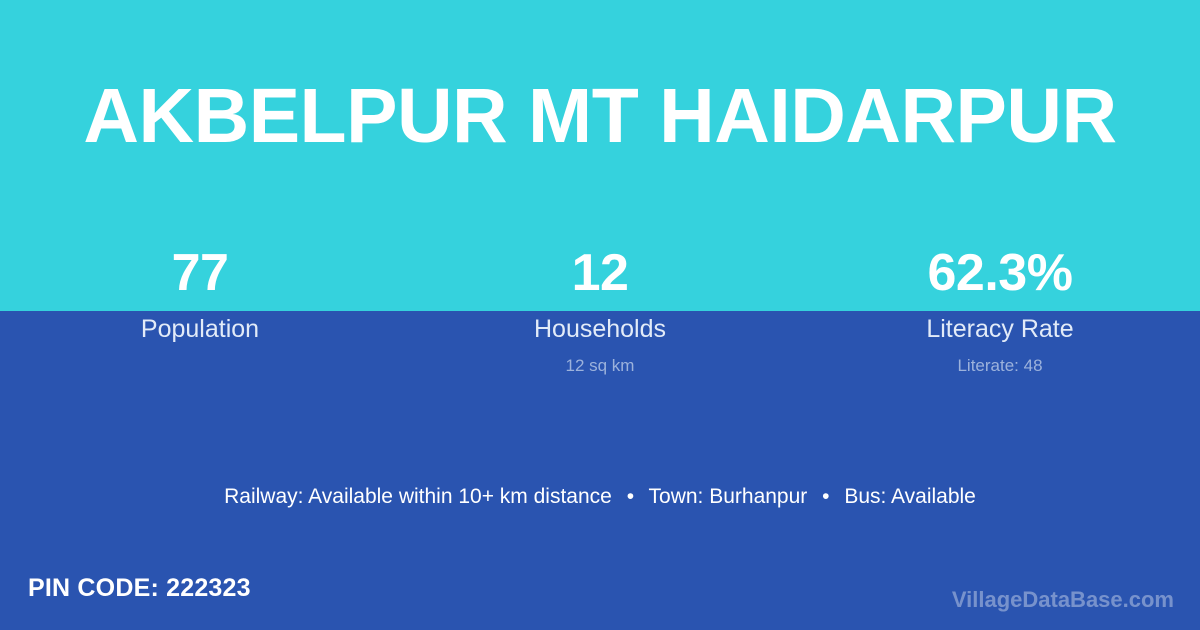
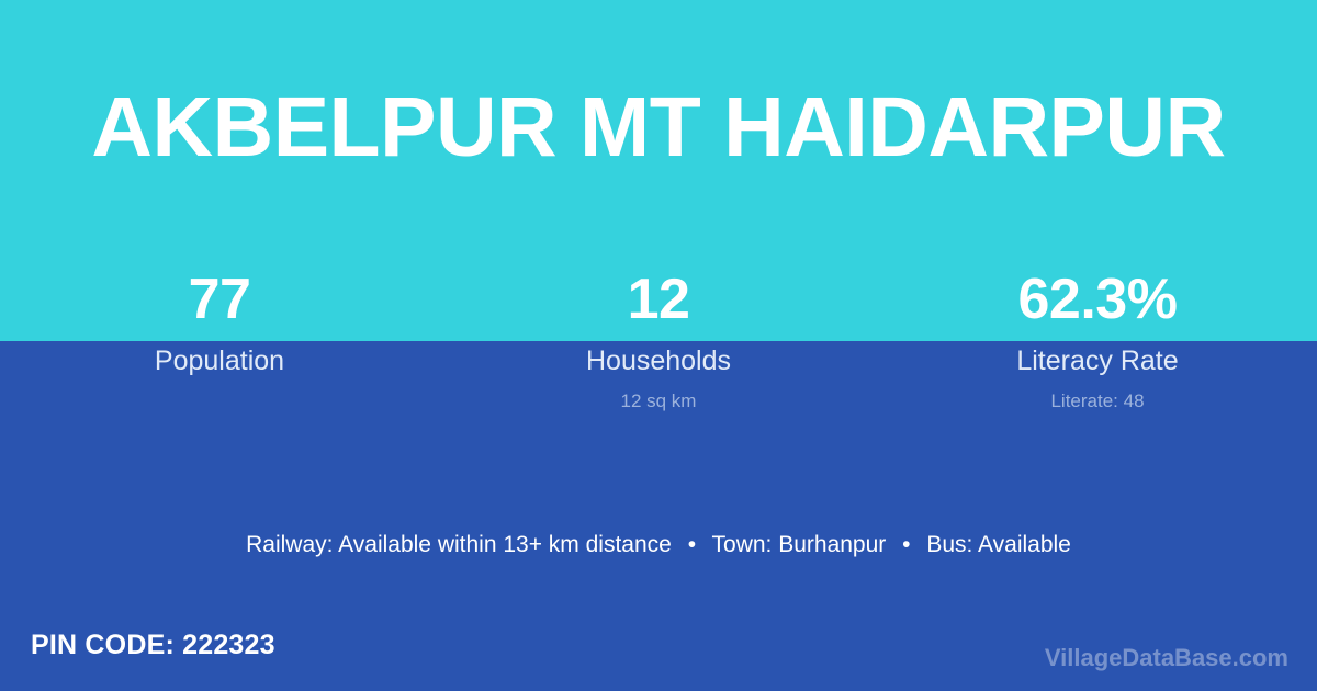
  AKBELPUR MT HAIDARPUR
  77
  Population
  12
  Households
  12 sq km
  62.3%
  Literacy Rate
  Literate: 48
- Railway: Available within 10+ km distance • Town: Burhanpur • Bus: Available
+ Railway: Available within 13+ km distance • Town: Burhanpur • Bus: Available
  PIN CODE: 222323
  VillageDataBase.com
